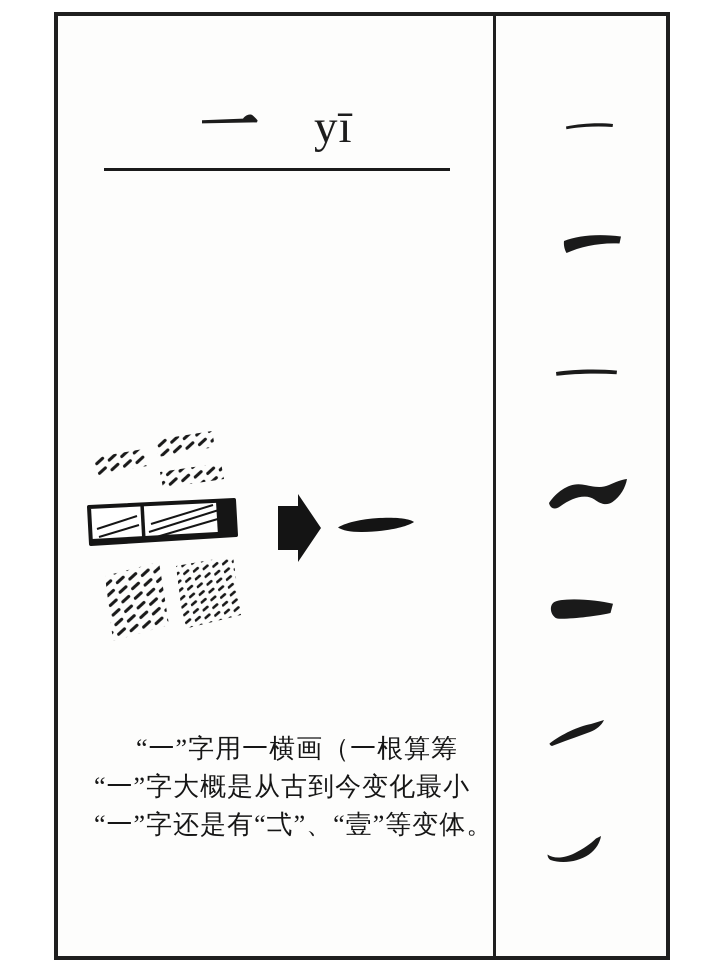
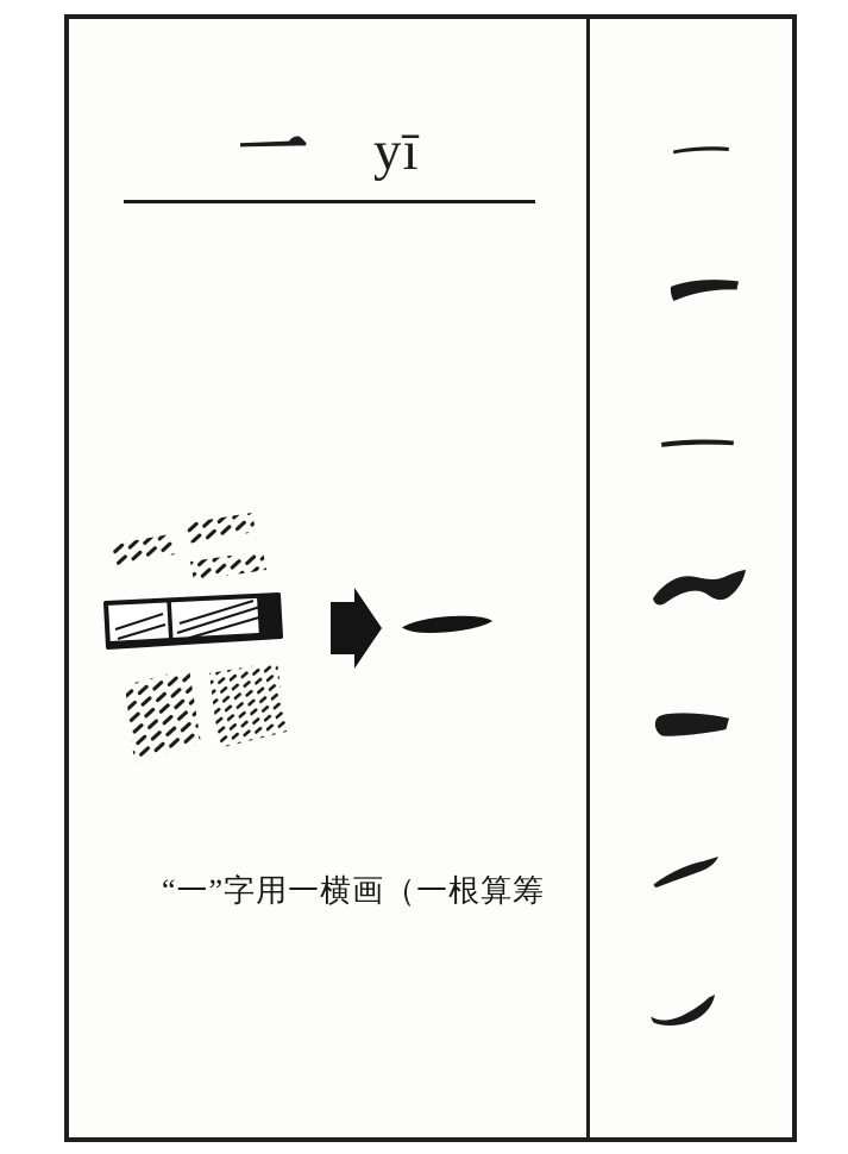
  yī
  “一”字用一横画（一根算筹
- “一”字大概是从古到今变化最小
- “一”字还是有“弌”、“壹”等变体。
